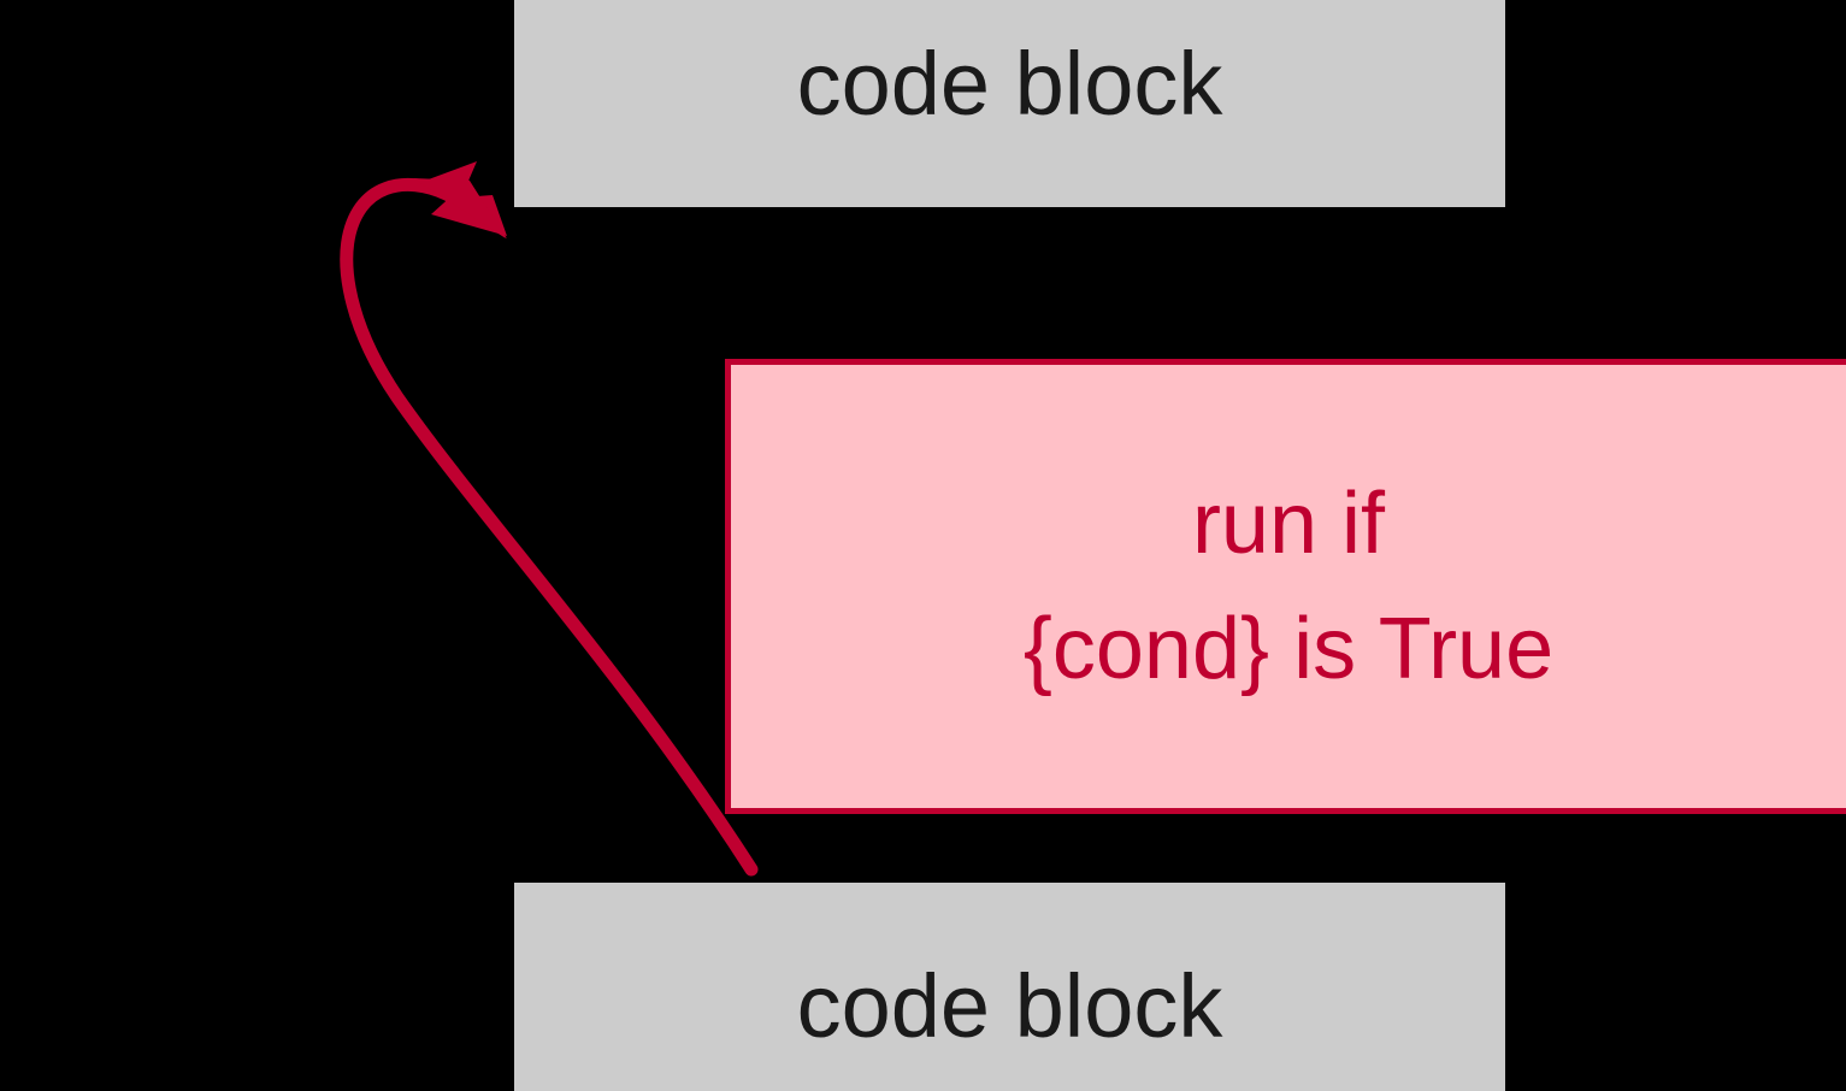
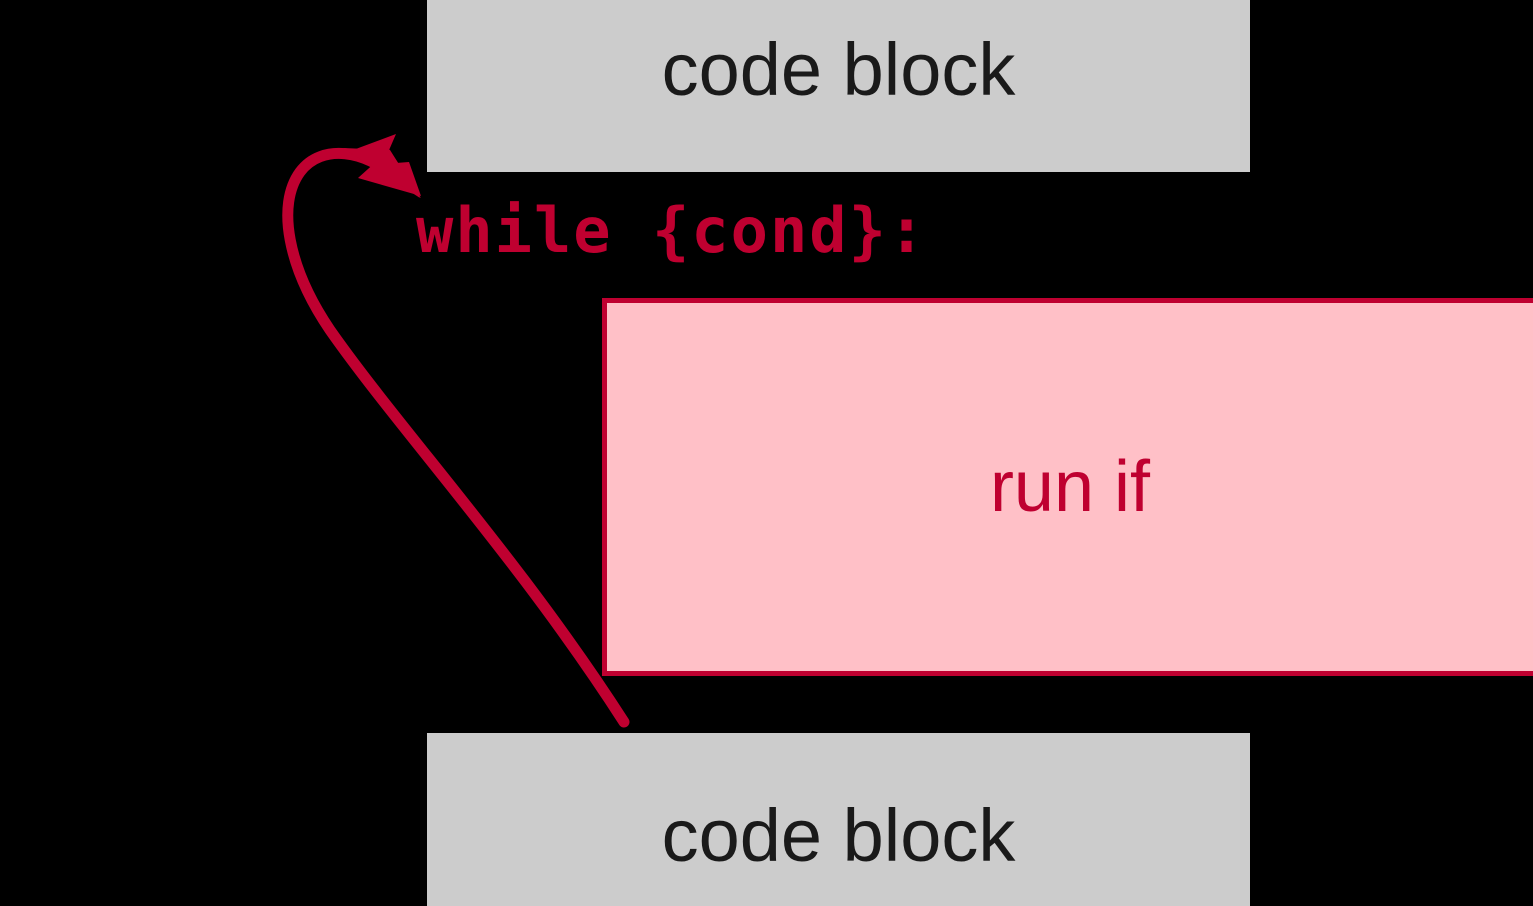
  code block
+ while {cond}:
  run if
- {cond} is True
  code block
